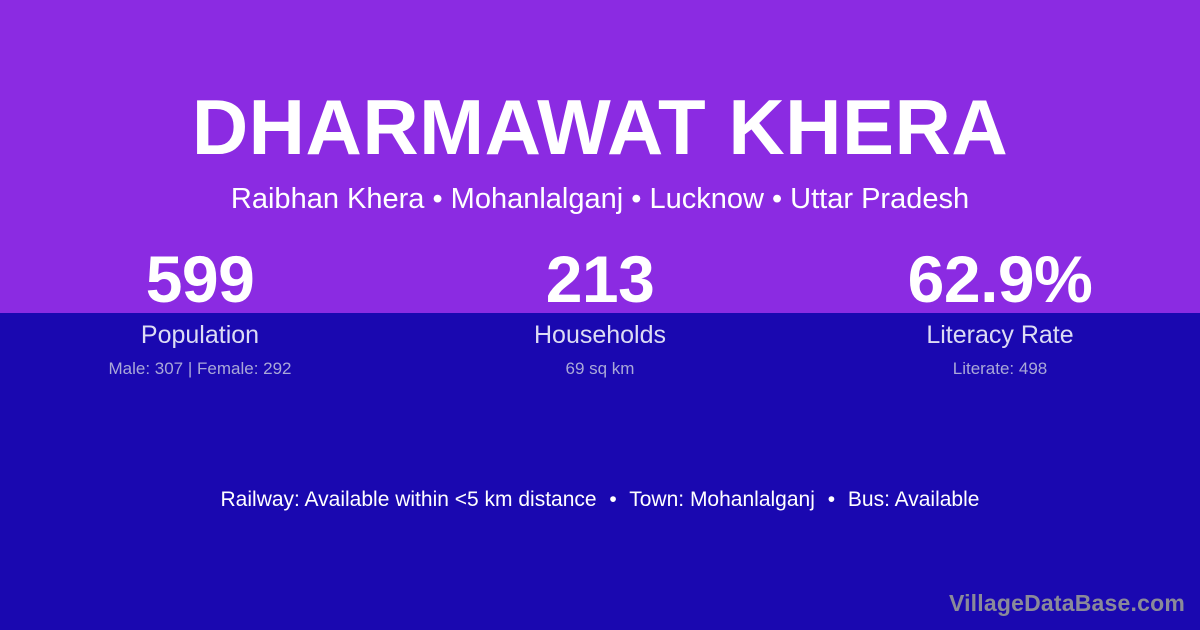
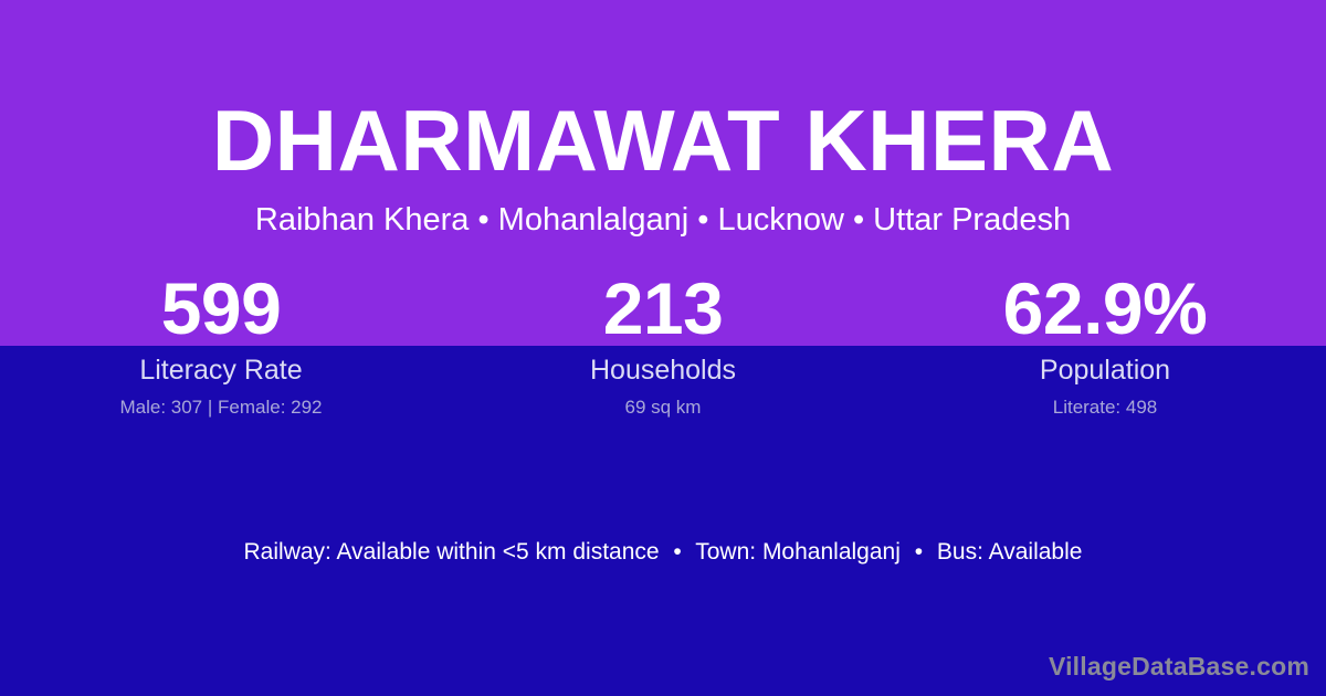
  DHARMAWAT KHERA
  Raibhan Khera • Mohanlalganj • Lucknow • Uttar Pradesh
  599
- Population
+ Literacy Rate
  Male: 307 | Female: 292
  213
  Households
  69 sq km
  62.9%
- Literacy Rate
+ Population
  Literate: 498
  Railway: Available within <5 km distance • Town: Mohanlalganj • Bus: Available
  VillageDataBase.com
